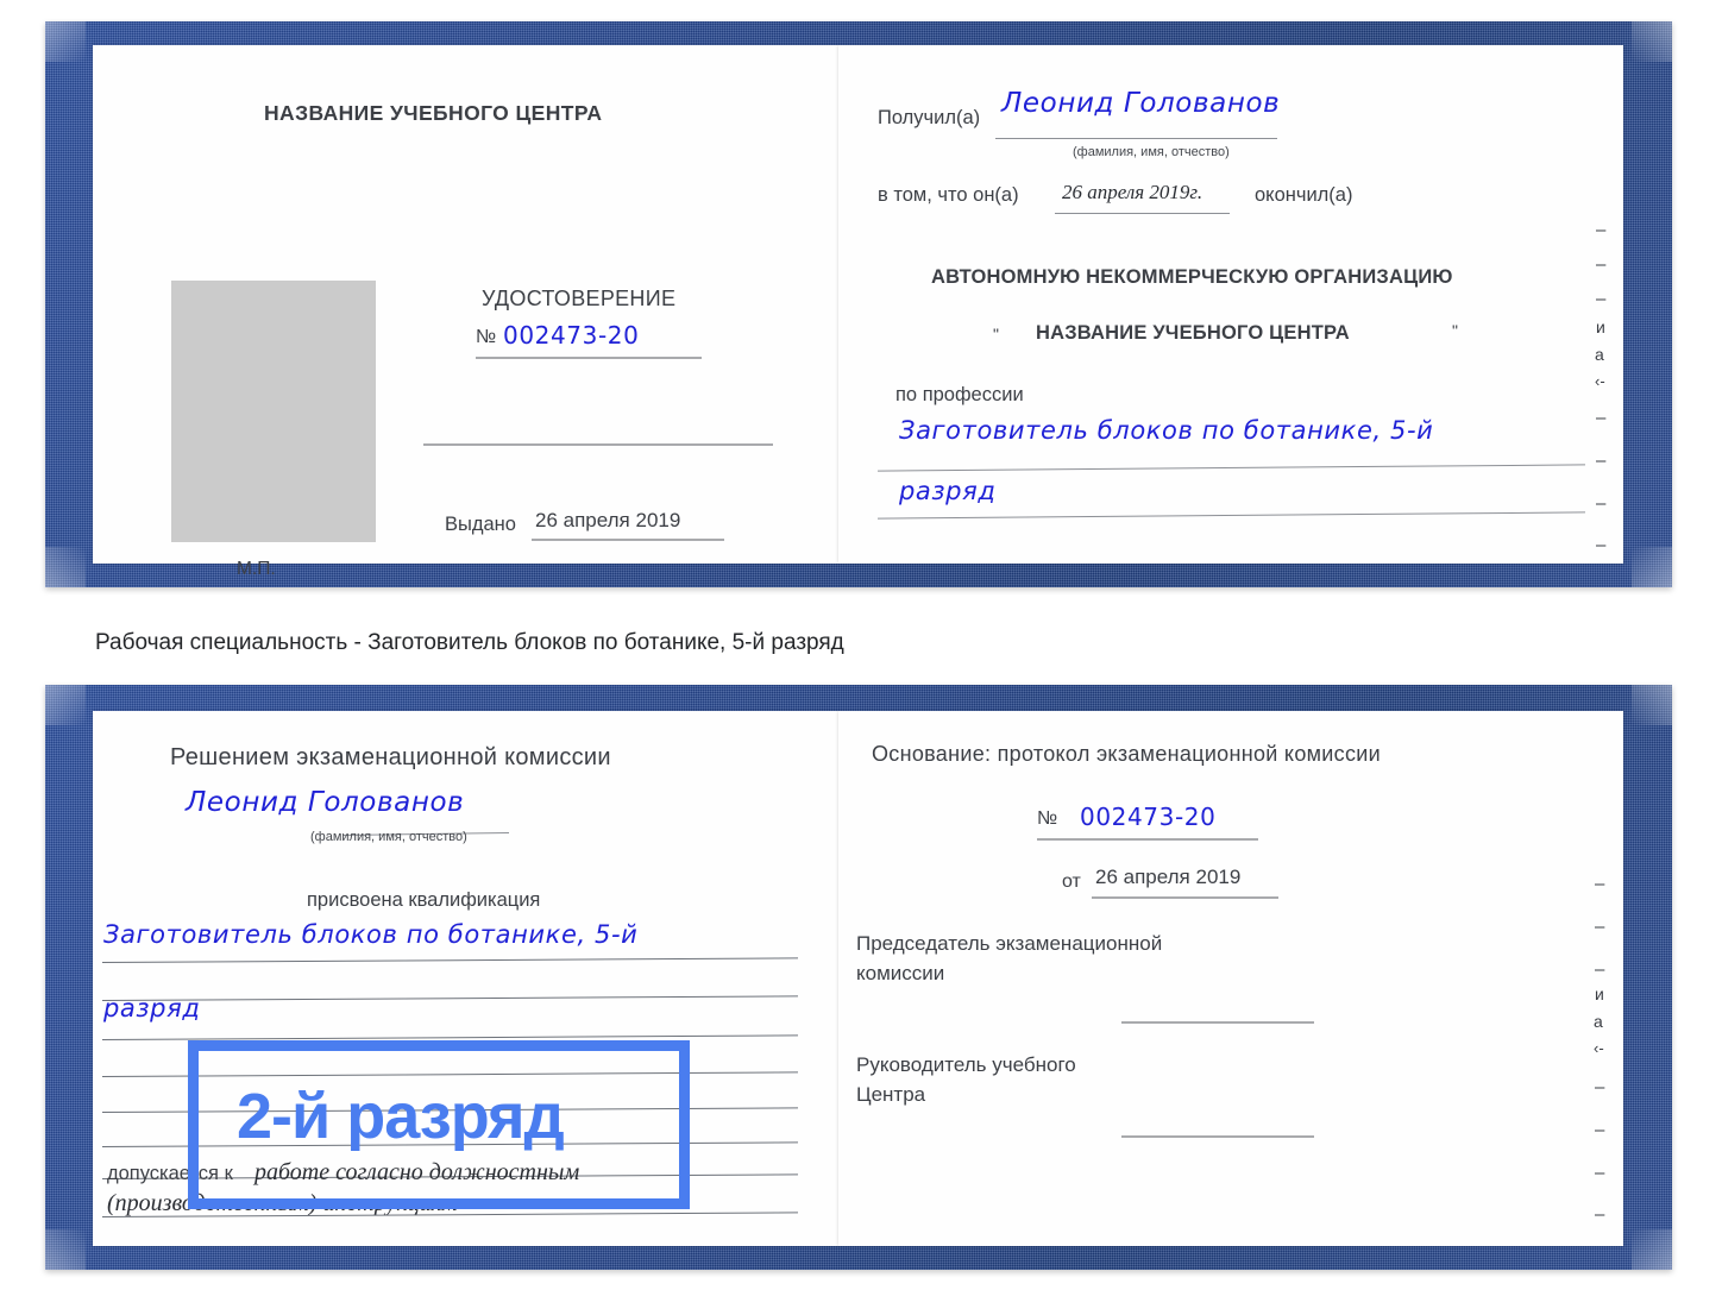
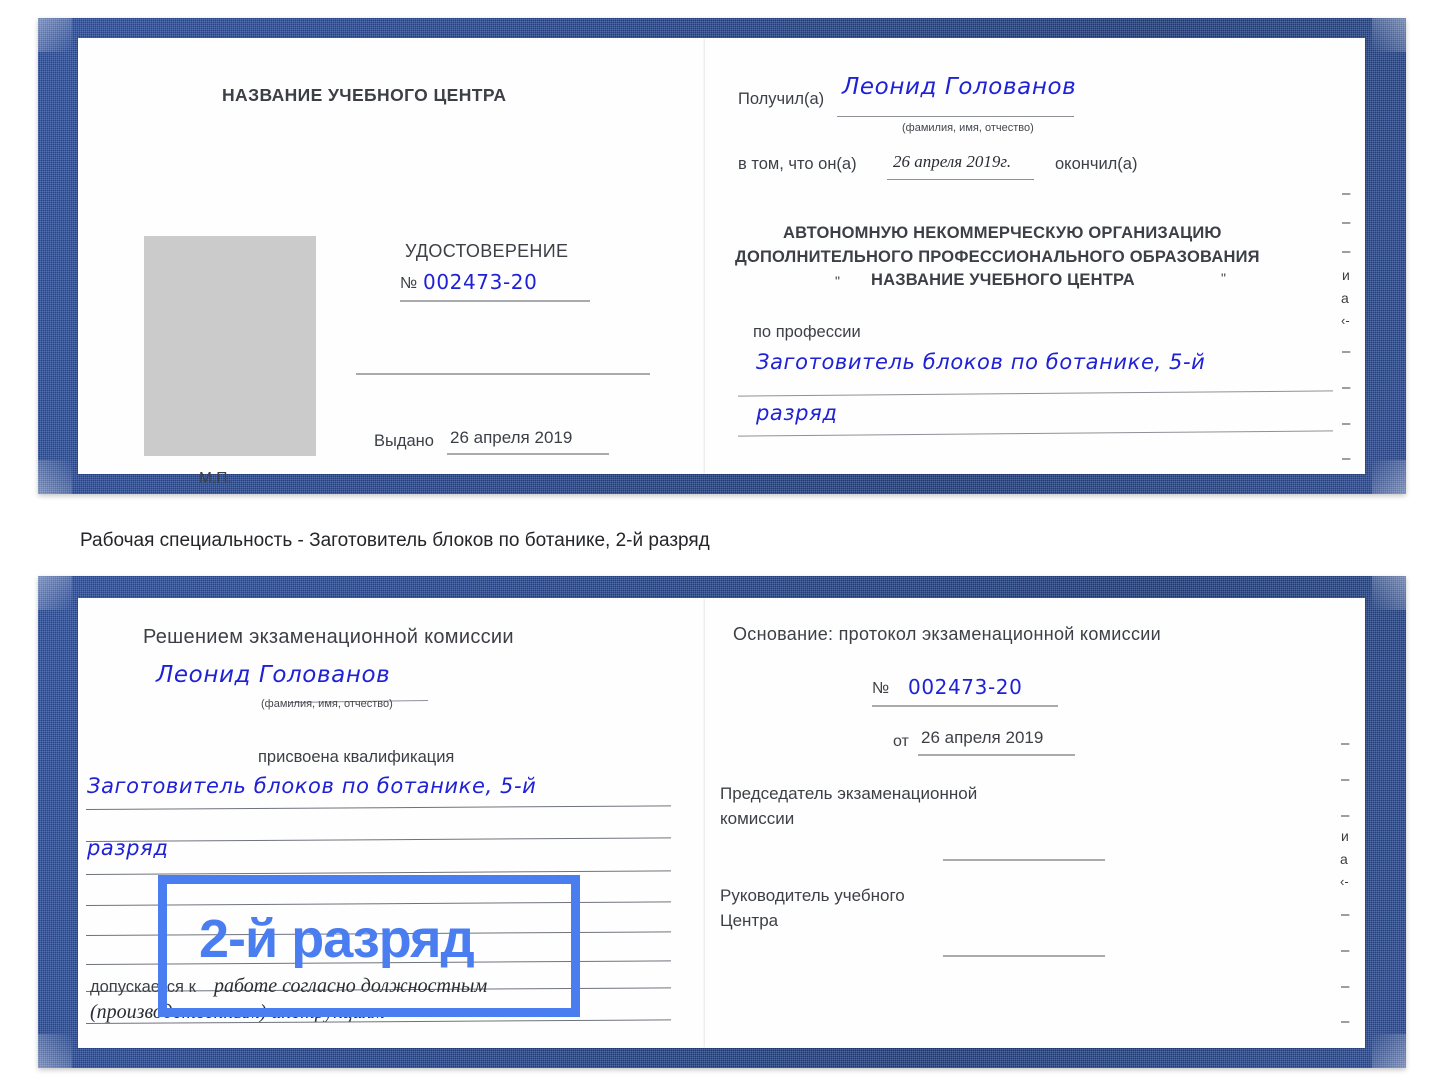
  НАЗВАНИЕ УЧЕБНОГО ЦЕНТРА
  УДОСТОВЕРЕНИЕ
  №
  002473-20
  Выдано
  26 апреля 2019
  М.П.
  Получил(а)
  Леонид Голованов
  (фамилия, имя, отчество)
  в том, что он(а)
  26 апреля 2019г.
  окончил(а)
  АВТОНОМНУЮ НЕКОММЕРЧЕСКУЮ ОРГАНИЗАЦИЮ
+ ДОПОЛНИТЕЛЬНОГО ПРОФЕССИОНАЛЬНОГО ОБРАЗОВАНИЯ
  "
  НАЗВАНИЕ УЧЕБНОГО ЦЕНТРА
  "
  по профессии
  Заготовитель блоков по ботанике, 5-й
  разряд
  –
  –
  –
  и
  а
  ‹-
  –
  –
  –
  –
- Рабочая специальность - Заготовитель блоков по ботанике, 5-й разряд
+ Рабочая специальность - Заготовитель блоков по ботанике, 2-й разряд
  Решением экзаменационной комиссии
  Леонид Голованов
  (фамилия, имя, отчество)
  присвоена квалификация
  Заготовитель блоков по ботанике, 5-й
  разряд
  допускается к
  работе согласно должностным
  (производственным) инструкциям
  Основание: протокол экзаменационной комиссии
  №
  002473-20
  от
  26 апреля 2019
  Председатель экзаменационной
  комиссии
  Руководитель учебного
  Центра
  –
  –
  –
  и
  а
  ‹-
  –
  –
  –
  –
  2-й разряд
